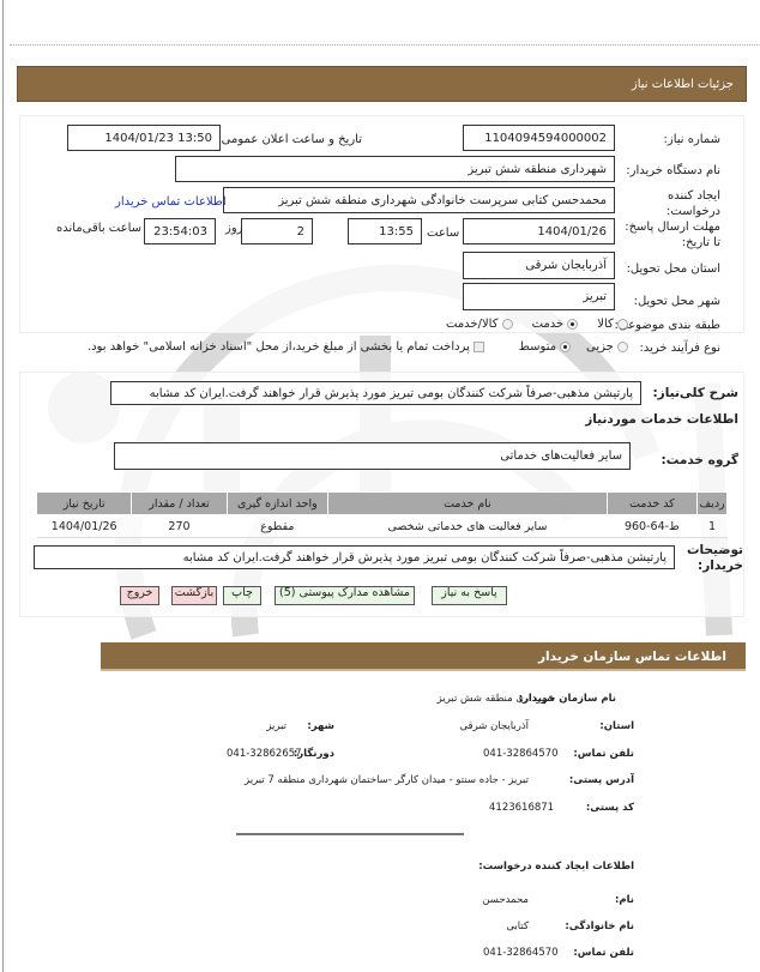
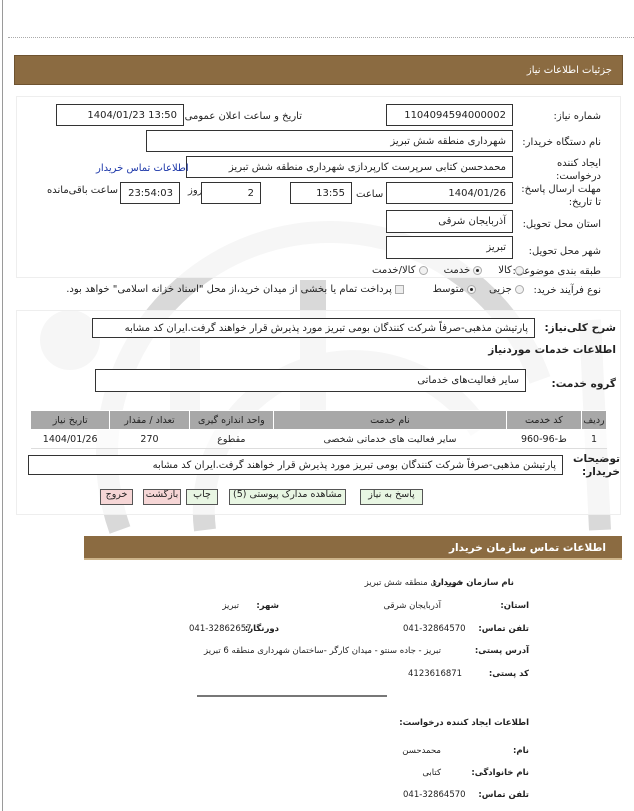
  جزئیات اطلاعات نیاز
  شماره نیاز:
  1104094594000002
  تاریخ و ساعت اعلان عمومی
  1404/01/23 13:50
  نام دستگاه خریدار:
  شهرداری منطقه شش تبریز
  ایجاد کننده درخواست:
- محمدحسن کتابی سرپرست خانوادگی شهرداری منطقه شش تبریز
+ محمدحسن کتابی سرپرست کارپردازی شهرداری منطقه شش تبریز
  اطلاعات تماس خریدار
  مهلت ارسال پاسخ: تا تاریخ:
  1404/01/26
  ساعت
  13:55
  2
  روز
  23:54:03
  ساعت باقی‌مانده
  استان محل تحویل:
  آذربایجان شرقی
  شهر محل تحویل:
  تبریز
  طبقه بندی موضوع
  کالا خدمت کالا/خدمت
  نوع فرآیند خرید:
- جزیی متوسط پرداخت تمام یا بخشی از مبلغ خرید،از محل "اسناد خزانه اسلامی" خواهد بود.
+ جزیی متوسط پرداخت تمام یا بخشی از میدان خرید،از محل "اسناد خزانه اسلامی" خواهد بود.
  شرح کلی‌نیاز:
  پارتیشن مذهبی-صرفاً شرکت کنندگان بومی تبریز مورد پذیرش قرار خواهند گرفت.ایران کد مشابه
  اطلاعات خدمات موردنیاز
  گروه خدمت:
  سایر فعالیت‌های خدماتی
  ردیف	کد خدمت	نام خدمت	واحد اندازه گیری	تعداد / مقدار	تاریخ نیاز
- 1	ط-64-960	سایر فعالیت های خدماتی شخصی	مقطوع	270	1404/01/26
+ 1	ط-96-960	سایر فعالیت های خدماتی شخصی	مقطوع	270	1404/01/26
  توضیحات خریدار:
  پارتیشن مذهبی-صرفاً شرکت کنندگان بومی تبریز مورد پذیرش قرار خواهند گرفت.ایران کد مشابه
  پاسخ به نیاز
  مشاهده مدارک پیوستی (5)
  چاپ
  بازگشت
  خروج
  اطلاعات تماس سازمان خریدار
  نام سازمان خریدار:
  شهرداری منطقه شش تبریز
  استان:
  آذربایجان شرقی
  شهر:
  تبریز
  تلفن تماس:
  041-32864570
  دورنگار:
  041-32862657
  آدرس پستی:
- تبریز - جاده سنتو - میدان کارگر -ساختمان شهرداری منطقه 7 تبریز
+ تبریز - جاده سنتو - میدان کارگر -ساختمان شهرداری منطقه 6 تبریز
  کد پستی:
  4123616871
  اطلاعات ایجاد کننده درخواست:
  نام:
  محمدحسن
  نام خانوادگی:
  کتابی
  تلفن تماس:
  041-32864570
